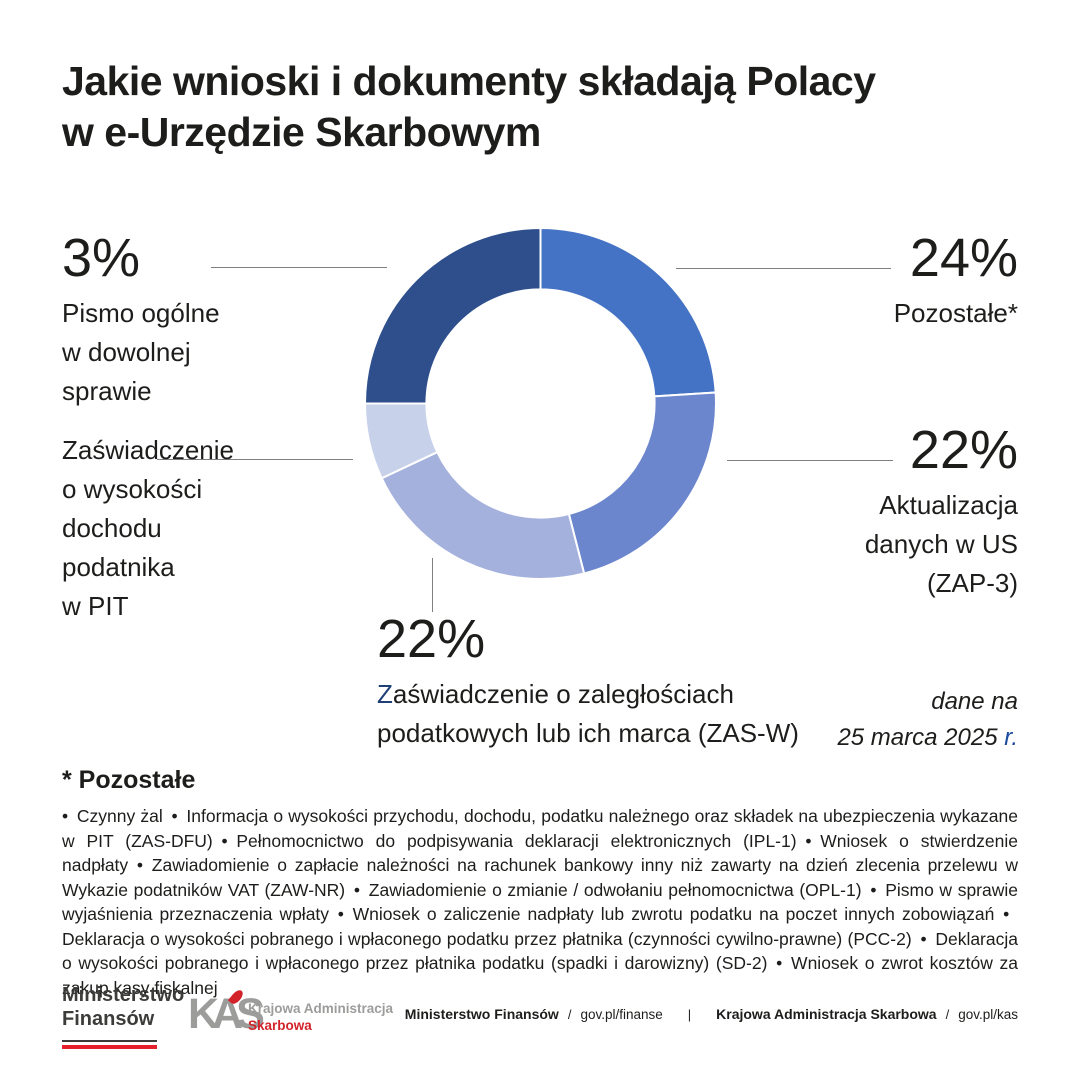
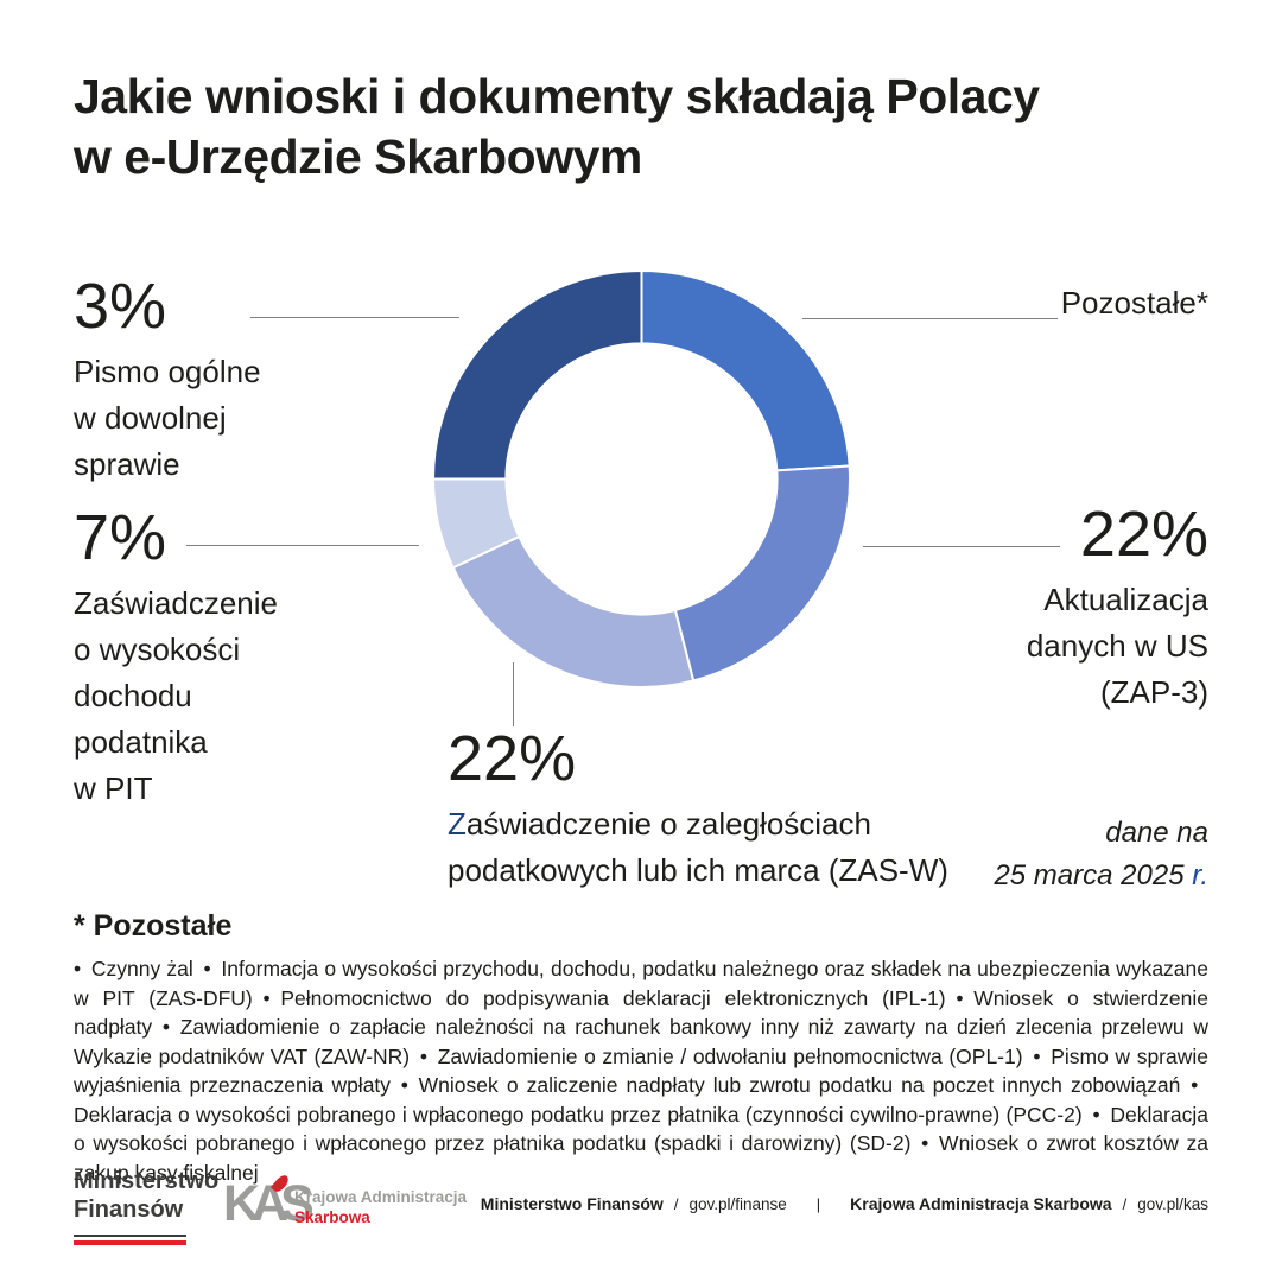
  Jakie wnioski i dokumenty składają Polacy
  w e-Urzędzie Skarbowym
  3%
  Pismo ogólne
  w dowolnej
  sprawie
+ 7%
  Zaświadczenie
  o wysokości
  dochodu
  podatnika
  w PIT
- 24%
  Pozostałe*
  22%
  Aktualizacja
  danych w US
  (ZAP-3)
  22%
  Zaświadczenie o zaległościach
  podatkowych lub ich marca (ZAS-W)
  dane na
  25 marca 2025 r.
  * Pozostałe
  • Czynny żal • Informacja o wysokości przychodu, dochodu, podatku należnego oraz składek na ubezpieczenia wykazane w PIT (ZAS-DFU) • Pełnomocnictwo do podpisywania deklaracji elektronicznych (IPL-1) • Wniosek o stwierdzenie nadpłaty • Zawiadomienie o zapłacie należności na rachunek bankowy inny niż zawarty na dzień zlecenia przelewu w Wykazie podatników VAT (ZAW-NR) • Zawiadomienie o zmianie / odwołaniu pełnomocnictwa (OPL-1) • Pismo w sprawie wyjaśnienia przeznaczenia wpłaty • Wniosek o zaliczenie nadpłaty lub zwrotu podatku na poczet innych zobowiązań • Deklaracja o wysokości pobranego i wpłaconego podatku przez płatnika (czynności cywilno-prawne) (PCC-2) • Deklaracja o wysokości pobranego i wpłaconego przez płatnika podatku (spadki i darowizny) (SD-2) • Wniosek o zwrot kosztów za zakup kasy fiskalnej
  Ministerstwo
  Finansów
  KAS
  Krajowa Administracja
  Skarbowa
  Ministerstwo Finansów
  /
  gov.pl/finanse
  |
  Krajowa Administracja Skarbowa
  /
  gov.pl/kas
